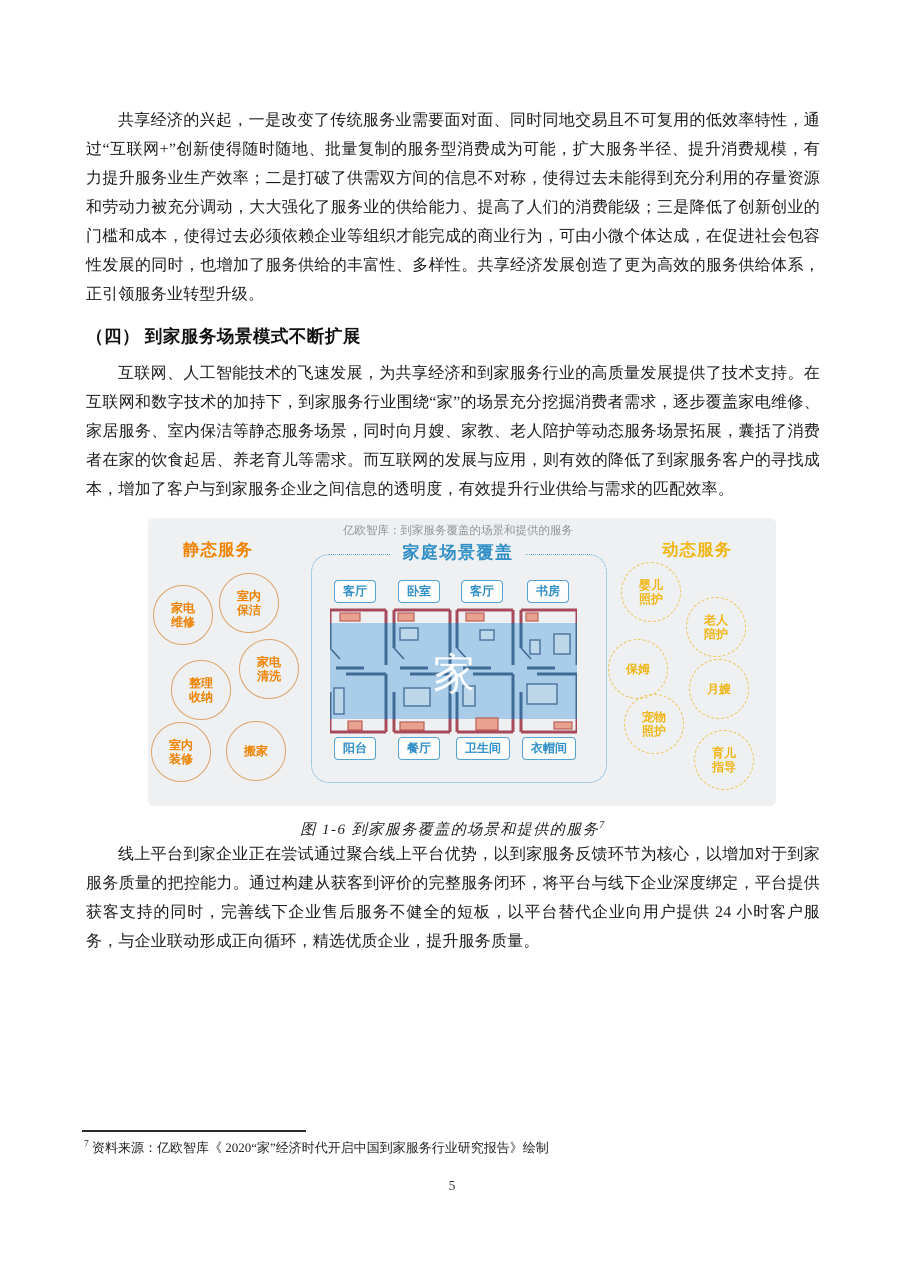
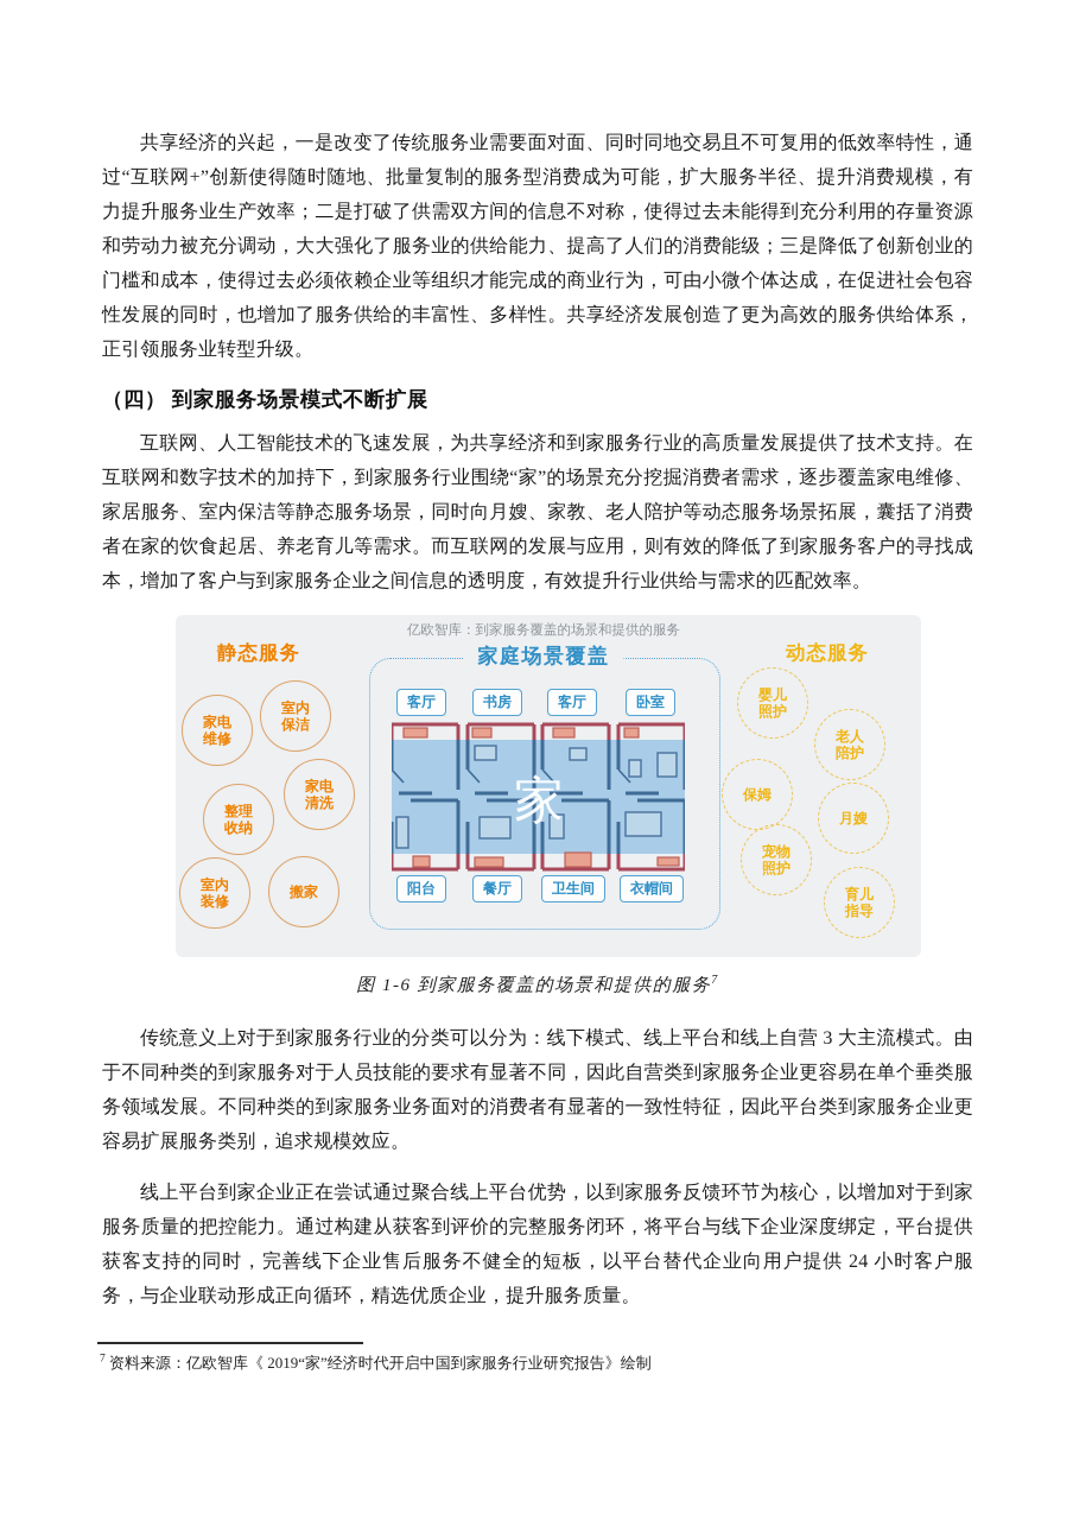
  共享经济的兴起，一是改变了传统服务业需要面对面、同时同地交易且不可复用的低效率特性，通过“互联网+”创新使得随时随地、批量复制的服务型消费成为可能，扩大服务半径、提升消费规模，有力提升服务业生产效率；二是打破了供需双方间的信息不对称，使得过去未能得到充分利用的存量资源和劳动力被充分调动，大大强化了服务业的供给能力、提高了人们的消费能级；三是降低了创新创业的门槛和成本，使得过去必须依赖企业等组织才能完成的商业行为，可由小微个体达成，在促进社会包容性发展的同时，也增加了服务供给的丰富性、多样性。共享经济发展创造了更为高效的服务供给体系，正引领服务业转型升级。
  （四） 到家服务场景模式不断扩展
  互联网、人工智能技术的飞速发展，为共享经济和到家服务行业的高质量发展提供了技术支持。在互联网和数字技术的加持下，到家服务行业围绕“家”的场景充分挖掘消费者需求，逐步覆盖家电维修、家居服务、室内保洁等静态服务场景，同时向月嫂、家教、老人陪护等动态服务场景拓展，囊括了消费者在家的饮食起居、养老育儿等需求。而互联网的发展与应用，则有效的降低了到家服务客户的寻找成本，增加了客户与到家服务企业之间信息的透明度，有效提升行业供给与需求的匹配效率。
  亿欧智库：到家服务覆盖的场景和提供的服务
  静态服务
  动态服务
  家庭场景覆盖
  家电维修
  室内保洁
  家电清洗
  整理收纳
  室内装修
  搬家
  婴儿照护
  老人陪护
  保姆
  月嫂
  宠物照护
  育儿指导
  客厅
- 卧室
+ 书房
  客厅
- 书房
+ 卧室
  家
  阳台
  餐厅
  卫生间
  衣帽间
  图 1-6 到家服务覆盖的场景和提供的服务7
+ 传统意义上对于到家服务行业的分类可以分为：线下模式、线上平台和线上自营 3 大主流模式。由于不同种类的到家服务对于人员技能的要求有显著不同，因此自营类到家服务企业更容易在单个垂类服务领域发展。不同种类的到家服务业务面对的消费者有显著的一致性特征，因此平台类到家服务企业更容易扩展服务类别，追求规模效应。
  线上平台到家企业正在尝试通过聚合线上平台优势，以到家服务反馈环节为核心，以增加对于到家服务质量的把控能力。通过构建从获客到评价的完整服务闭环，将平台与线下企业深度绑定，平台提供获客支持的同时，完善线下企业售后服务不健全的短板，以平台替代企业向用户提供 24 小时客户服务，与企业联动形成正向循环，精选优质企业，提升服务质量。
- 7 资料来源：亿欧智库《 2020“家”经济时代开启中国到家服务行业研究报告》绘制
+ 7 资料来源：亿欧智库《 2019“家”经济时代开启中国到家服务行业研究报告》绘制
- 5
